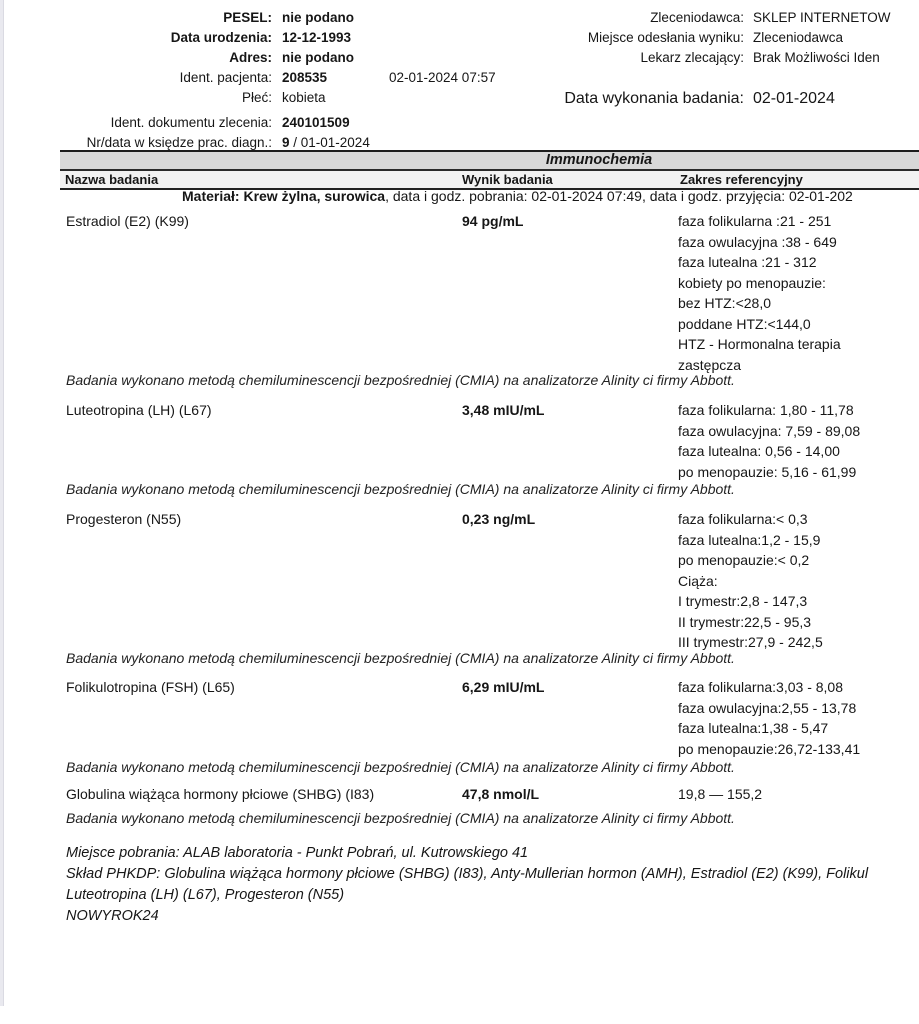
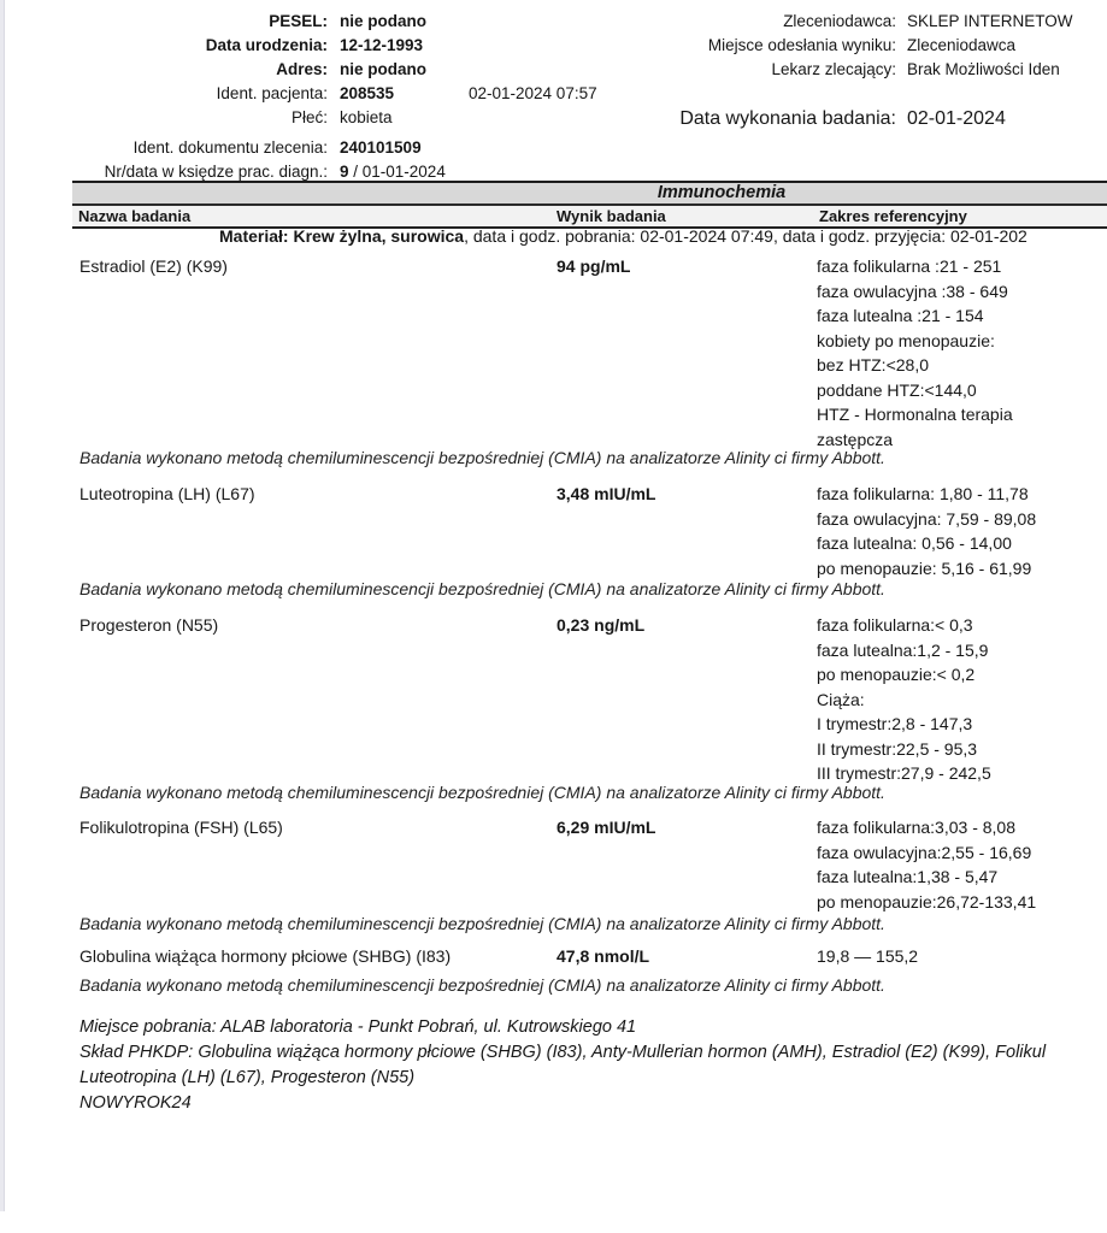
  PESEL:
  nie podano
  Data urodzenia:
  12-12-1993
  Adres:
  nie podano
  Ident. pacjenta:
  208535
  Płeć:
  kobieta
  Ident. dokumentu zlecenia:
  240101509
  Nr/data w księdze prac. diagn.:
  9 / 01-01-2024
  Zleceniodawca:
  SKLEP INTERNETOW
  Miejsce odesłania wyniku:
  Zleceniodawca
  Lekarz zlecający:
  Brak Możliwości Iden
  02-01-2024 07:57
  Data wykonania badania:
  02-01-2024
  Immunochemia
  Nazwa badania
  Wynik badania
  Zakres referencyjny
  Materiał: Krew żylna, surowica, data i godz. pobrania: 02-01-2024 07:49, data i godz. przyjęcia: 02-01-202
  Estradiol (E2) (K99)
  94 pg/mL
  faza folikularna :21 - 251
  faza owulacyjna :38 - 649
- faza lutealna :21 - 312
+ faza lutealna :21 - 154
  kobiety po menopauzie:
  bez HTZ:<28,0
  poddane HTZ:<144,0
  HTZ - Hormonalna terapia
  zastępcza
  Badania wykonano metodą chemiluminescencji bezpośredniej (CMIA) na analizatorze Alinity ci firmy Abbott.
  Luteotropina (LH) (L67)
  3,48 mIU/mL
  faza folikularna: 1,80 - 11,78
  faza owulacyjna: 7,59 - 89,08
  faza lutealna: 0,56 - 14,00
  po menopauzie: 5,16 - 61,99
  Badania wykonano metodą chemiluminescencji bezpośredniej (CMIA) na analizatorze Alinity ci firmy Abbott.
  Progesteron (N55)
  0,23 ng/mL
  faza folikularna:< 0,3
  faza lutealna:1,2 - 15,9
  po menopauzie:< 0,2
  Ciąża:
  I trymestr:2,8 - 147,3
  II trymestr:22,5 - 95,3
  III trymestr:27,9 - 242,5
  Badania wykonano metodą chemiluminescencji bezpośredniej (CMIA) na analizatorze Alinity ci firmy Abbott.
  Folikulotropina (FSH) (L65)
  6,29 mIU/mL
  faza folikularna:3,03 - 8,08
- faza owulacyjna:2,55 - 13,78
+ faza owulacyjna:2,55 - 16,69
  faza lutealna:1,38 - 5,47
  po menopauzie:26,72-133,41
  Badania wykonano metodą chemiluminescencji bezpośredniej (CMIA) na analizatorze Alinity ci firmy Abbott.
  Globulina wiążąca hormony płciowe (SHBG) (I83)
  47,8 nmol/L
  19,8 — 155,2
  Badania wykonano metodą chemiluminescencji bezpośredniej (CMIA) na analizatorze Alinity ci firmy Abbott.
  Miejsce pobrania: ALAB laboratoria - Punkt Pobrań, ul. Kutrowskiego 41
  Skład PHKDP: Globulina wiążąca hormony płciowe (SHBG) (I83), Anty-Mullerian hormon (AMH), Estradiol (E2) (K99), Folikul
  Luteotropina (LH) (L67), Progesteron (N55)
  NOWYROK24
